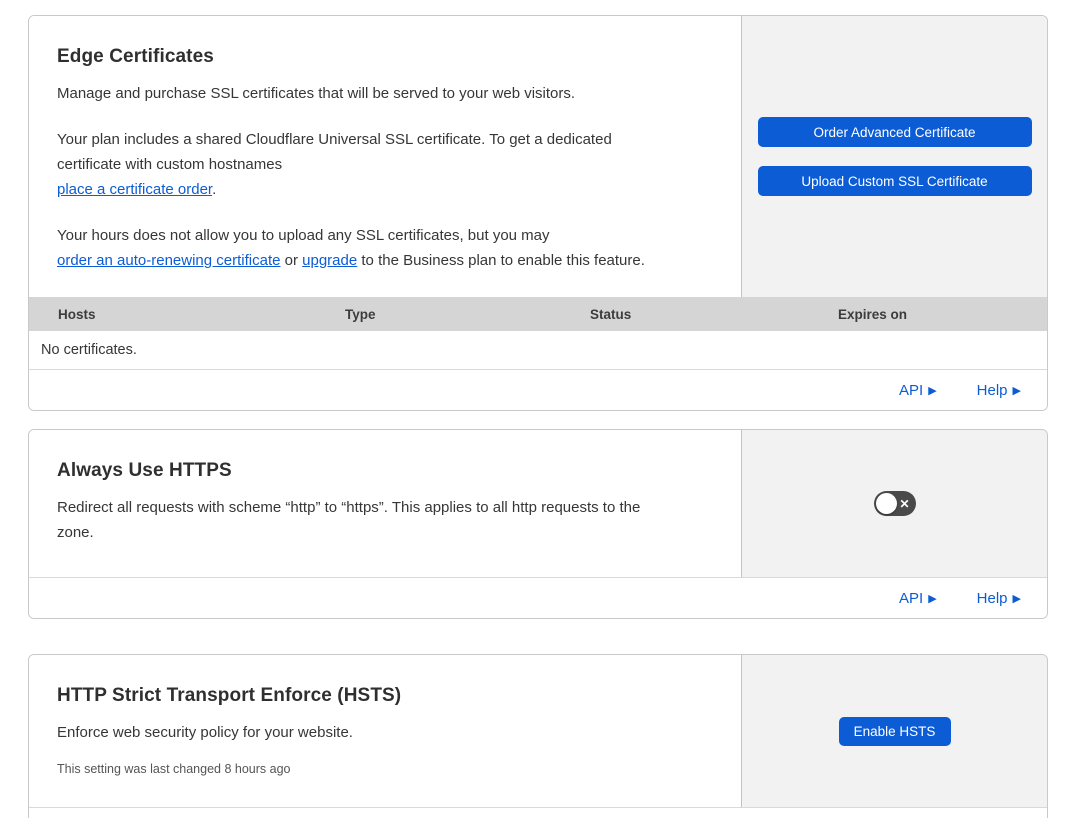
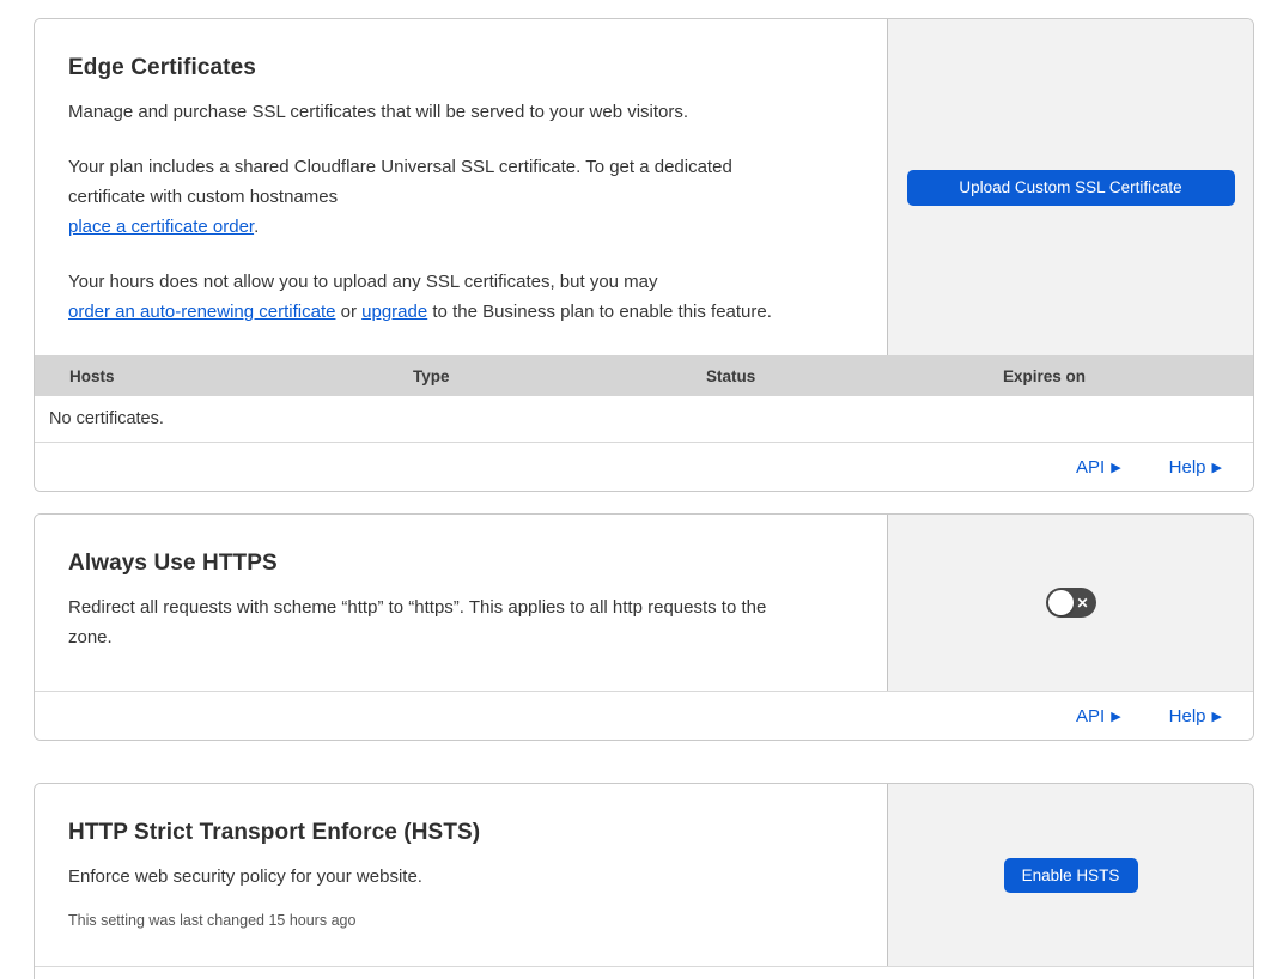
  Edge Certificates
  Manage and purchase SSL certificates that will be served to your web visitors.
  Your plan includes a shared Cloudflare Universal SSL certificate. To get a dedicated
  certificate with custom hostnames
  place a certificate order.
  Your hours does not allow you to upload any SSL certificates, but you may
  order an auto-renewing certificate or upgrade to the Business plan to enable this feature.
- Order Advanced Certificate
  Upload Custom SSL Certificate
  Hosts
  Type
  Status
  Expires on
  No certificates.
  API
  ▶
  Help
  ▶
  Always Use HTTPS
  Redirect all requests with scheme “http” to “https”. This applies to all http requests to the
  zone.
  ✕
  API
  ▶
  Help
  ▶
  HTTP Strict Transport Enforce (HSTS)
  Enforce web security policy for your website.
- This setting was last changed 8 hours ago
+ This setting was last changed 15 hours ago
  Enable HSTS
